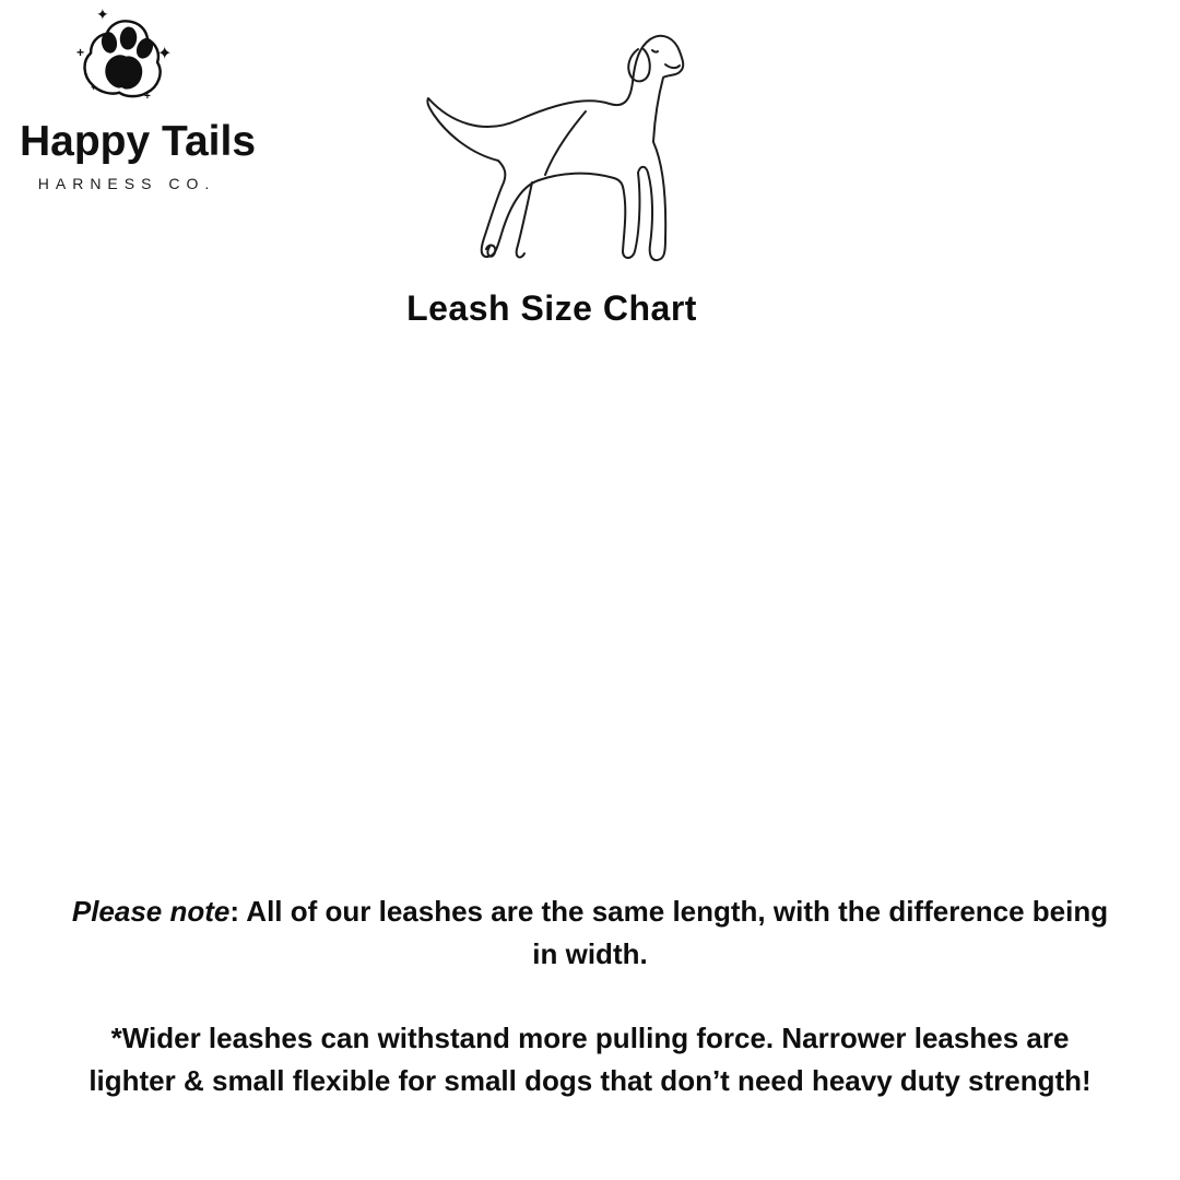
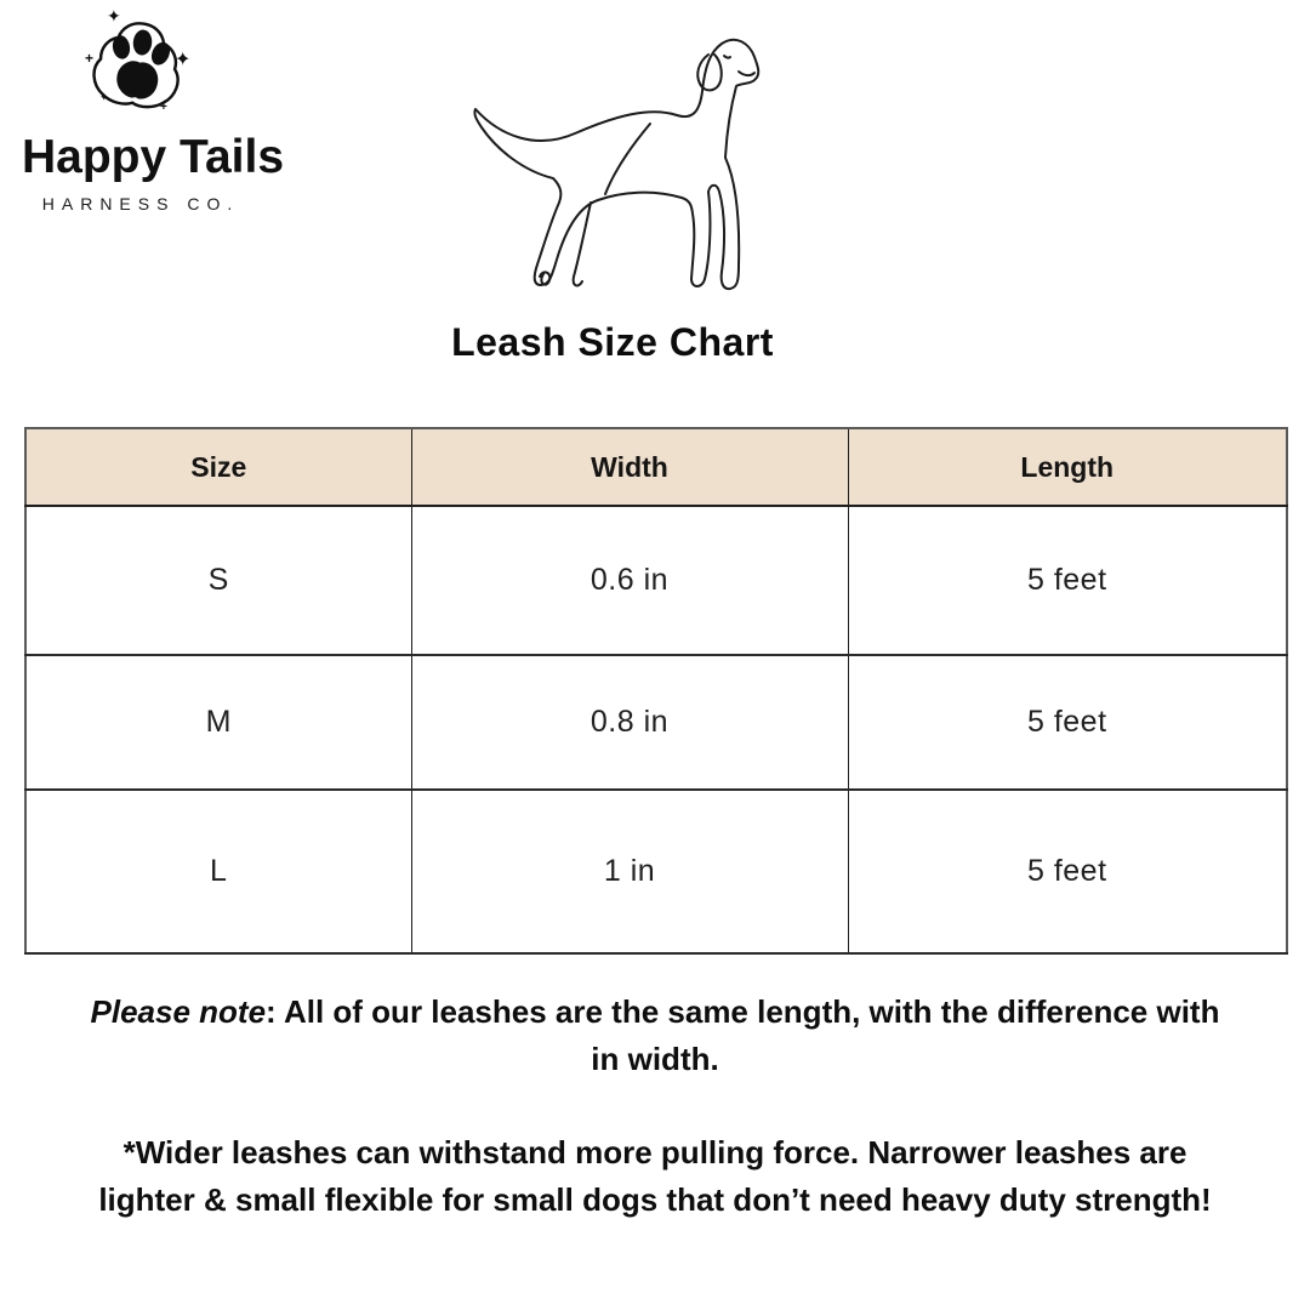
  ✦
  +
  ✦
  +
  Happy Tails
  HARNESS CO.
  Leash Size Chart
+ Size	Width	Length
+ S	0.6 in	5 feet
+ M	0.8 in	5 feet
+ L	1 in	5 feet
- Please note: All of our leashes are the same length, with the difference being in width.
+ Please note: All of our leashes are the same length, with the difference with in width.
  *Wider leashes can withstand more pulling force. Narrower leashes are lighter & small flexible for small dogs that don’t need heavy duty strength!
